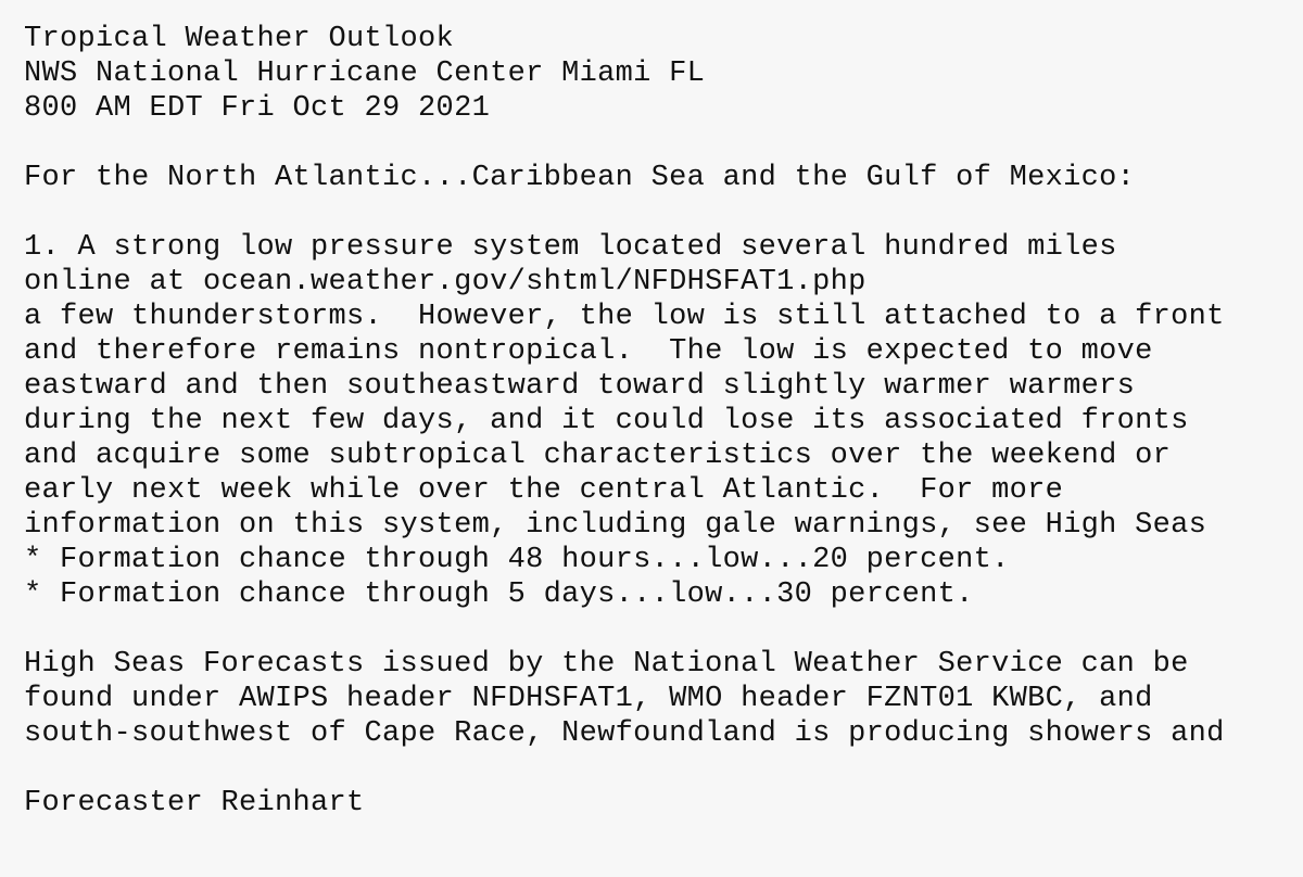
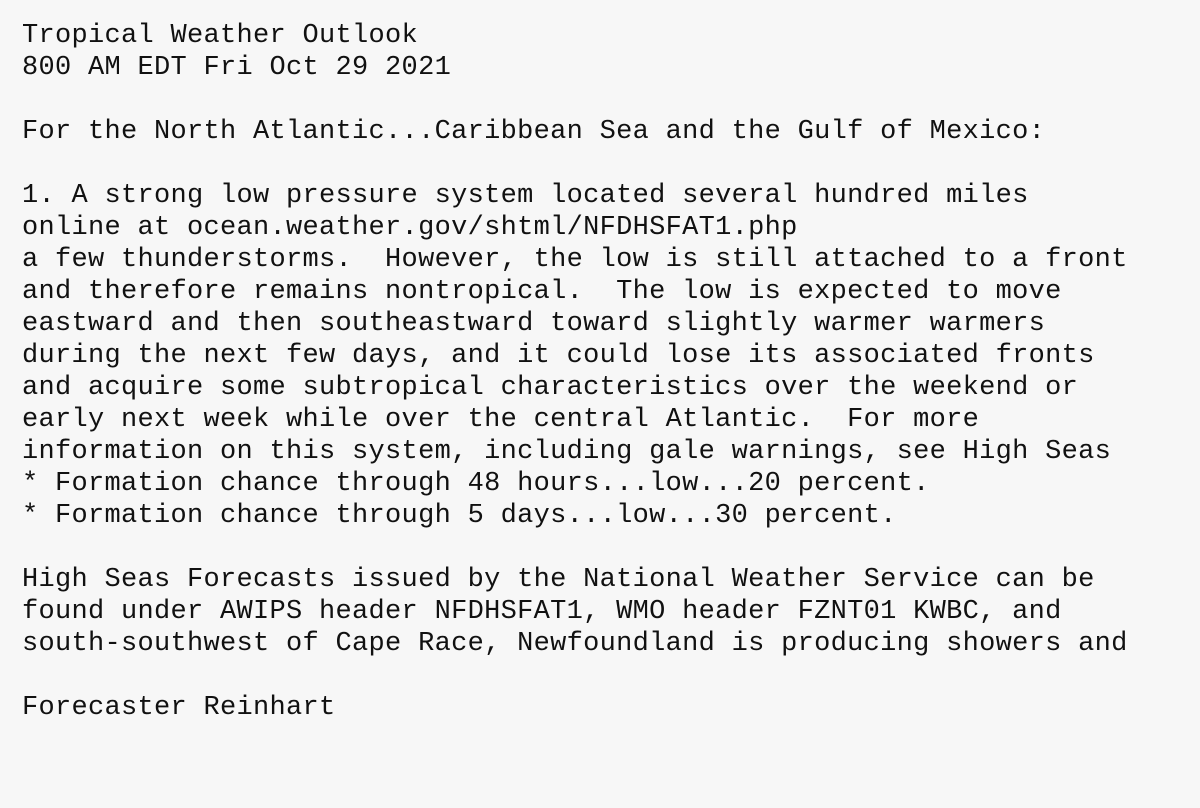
  Tropical Weather Outlook
- NWS National Hurricane Center Miami FL
  800 AM EDT Fri Oct 29 2021
  For the North Atlantic...Caribbean Sea and the Gulf of Mexico:
  1. A strong low pressure system located several hundred miles
  online at ocean.weather.gov/shtml/NFDHSFAT1.php
  a few thunderstorms. However, the low is still attached to a front
  and therefore remains nontropical. The low is expected to move
  eastward and then southeastward toward slightly warmer warmers
  during the next few days, and it could lose its associated fronts
  and acquire some subtropical characteristics over the weekend or
  early next week while over the central Atlantic. For more
  information on this system, including gale warnings, see High Seas
  * Formation chance through 48 hours...low...20 percent.
  * Formation chance through 5 days...low...30 percent.
  High Seas Forecasts issued by the National Weather Service can be
  found under AWIPS header NFDHSFAT1, WMO header FZNT01 KWBC, and
  south-southwest of Cape Race, Newfoundland is producing showers and
  Forecaster Reinhart
